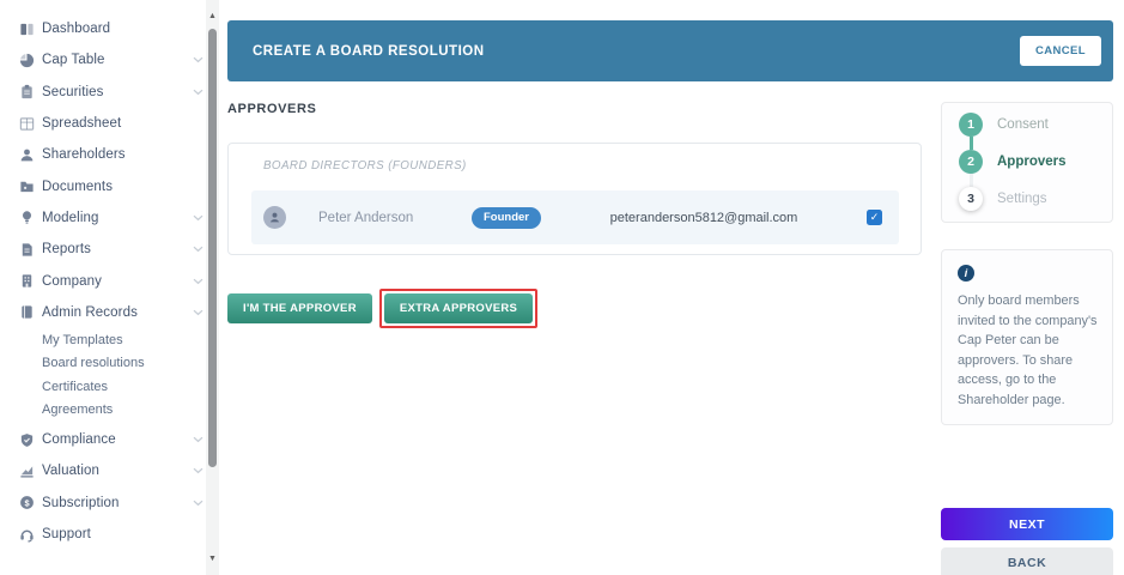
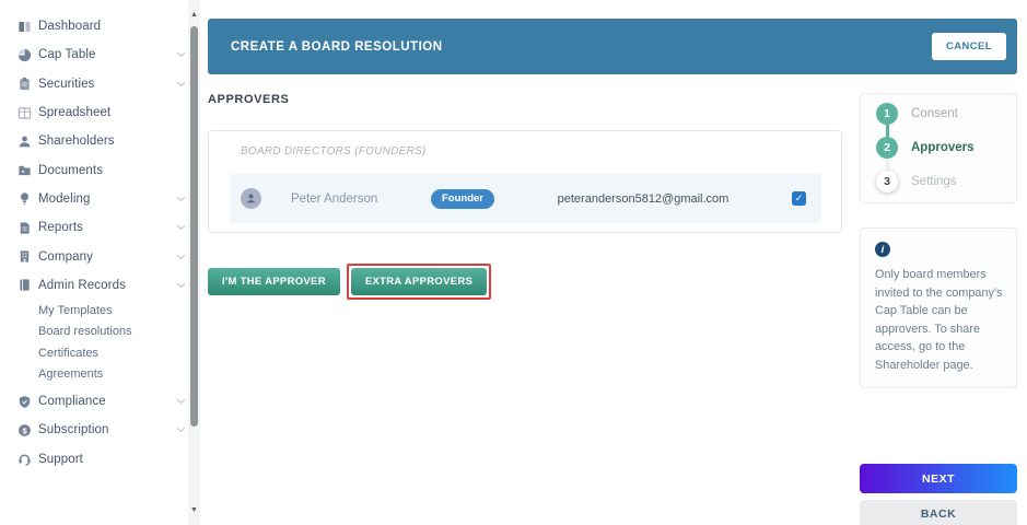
  Dashboard
  Cap Table
  Securities
  Spreadsheet
  Shareholders
  Documents
  Modeling
  Reports
  Company
  Admin Records
  My Templates
  Board resolutions
  Certificates
  Agreements
  Compliance
- Valuation
  $
  Subscription
  Support
  CREATE A BOARD RESOLUTION
  CANCEL
  APPROVERS
  BOARD DIRECTORS (FOUNDERS)
  Peter Anderson
  Founder
  peteranderson5812@gmail.com
  ✓
  I'M THE APPROVER
  EXTRA APPROVERS
  1
  Consent
  2
  Approvers
  3
  Settings
  i
- Only board members invited to the company's Cap Peter can be approvers. To share access, go to the Shareholder page.
+ Only board members invited to the company's Cap Table can be approvers. To share access, go to the Shareholder page.
  NEXT
  BACK
